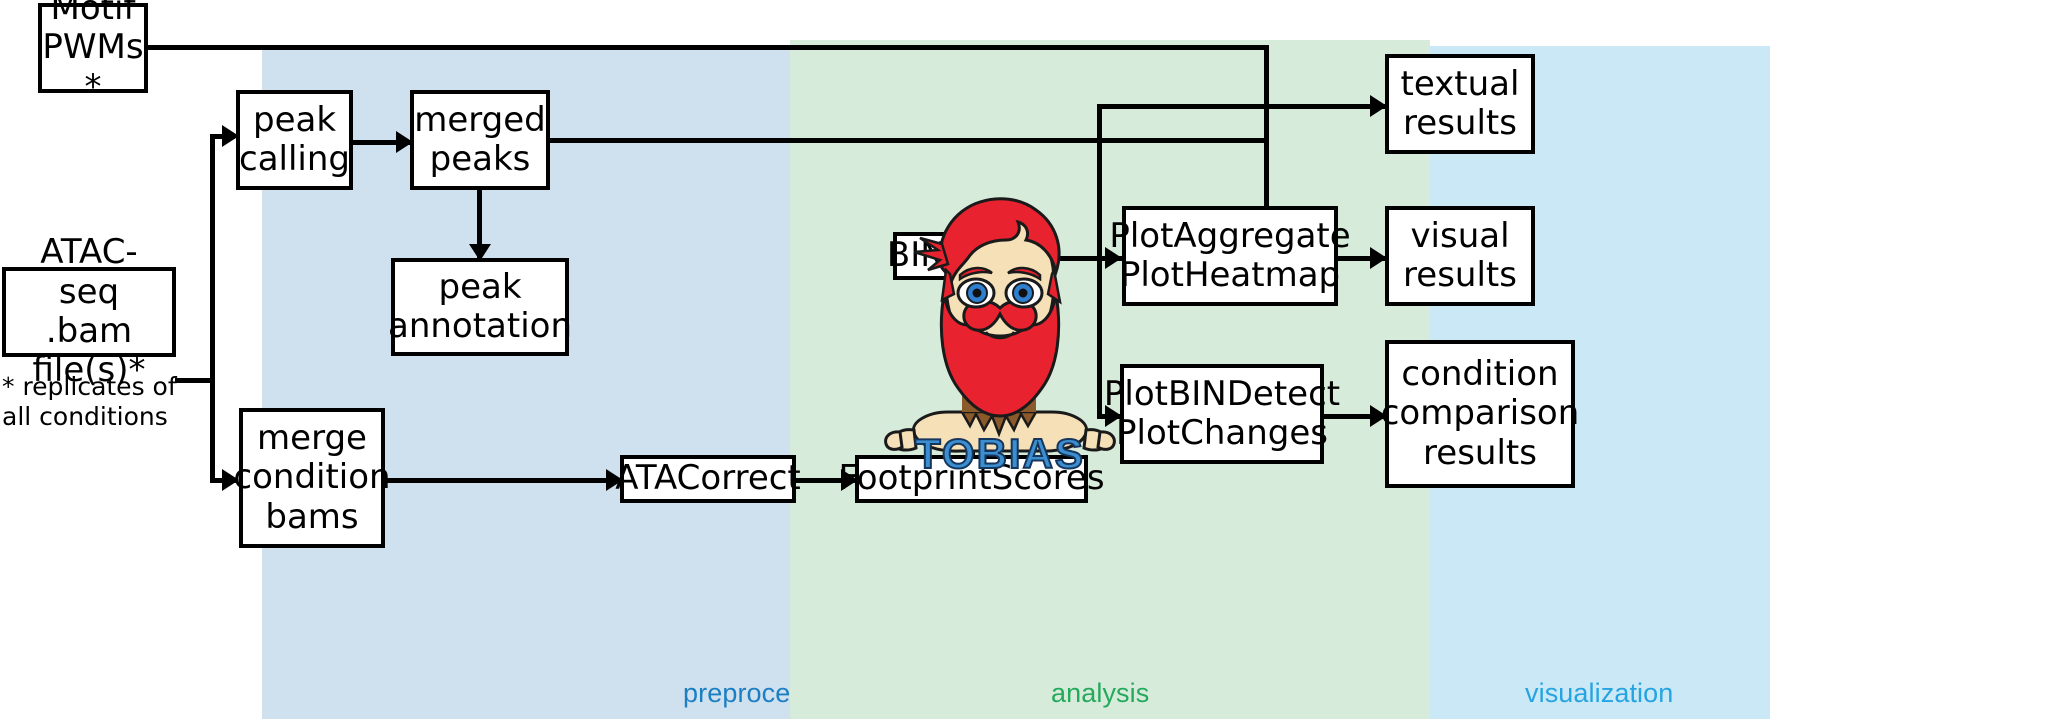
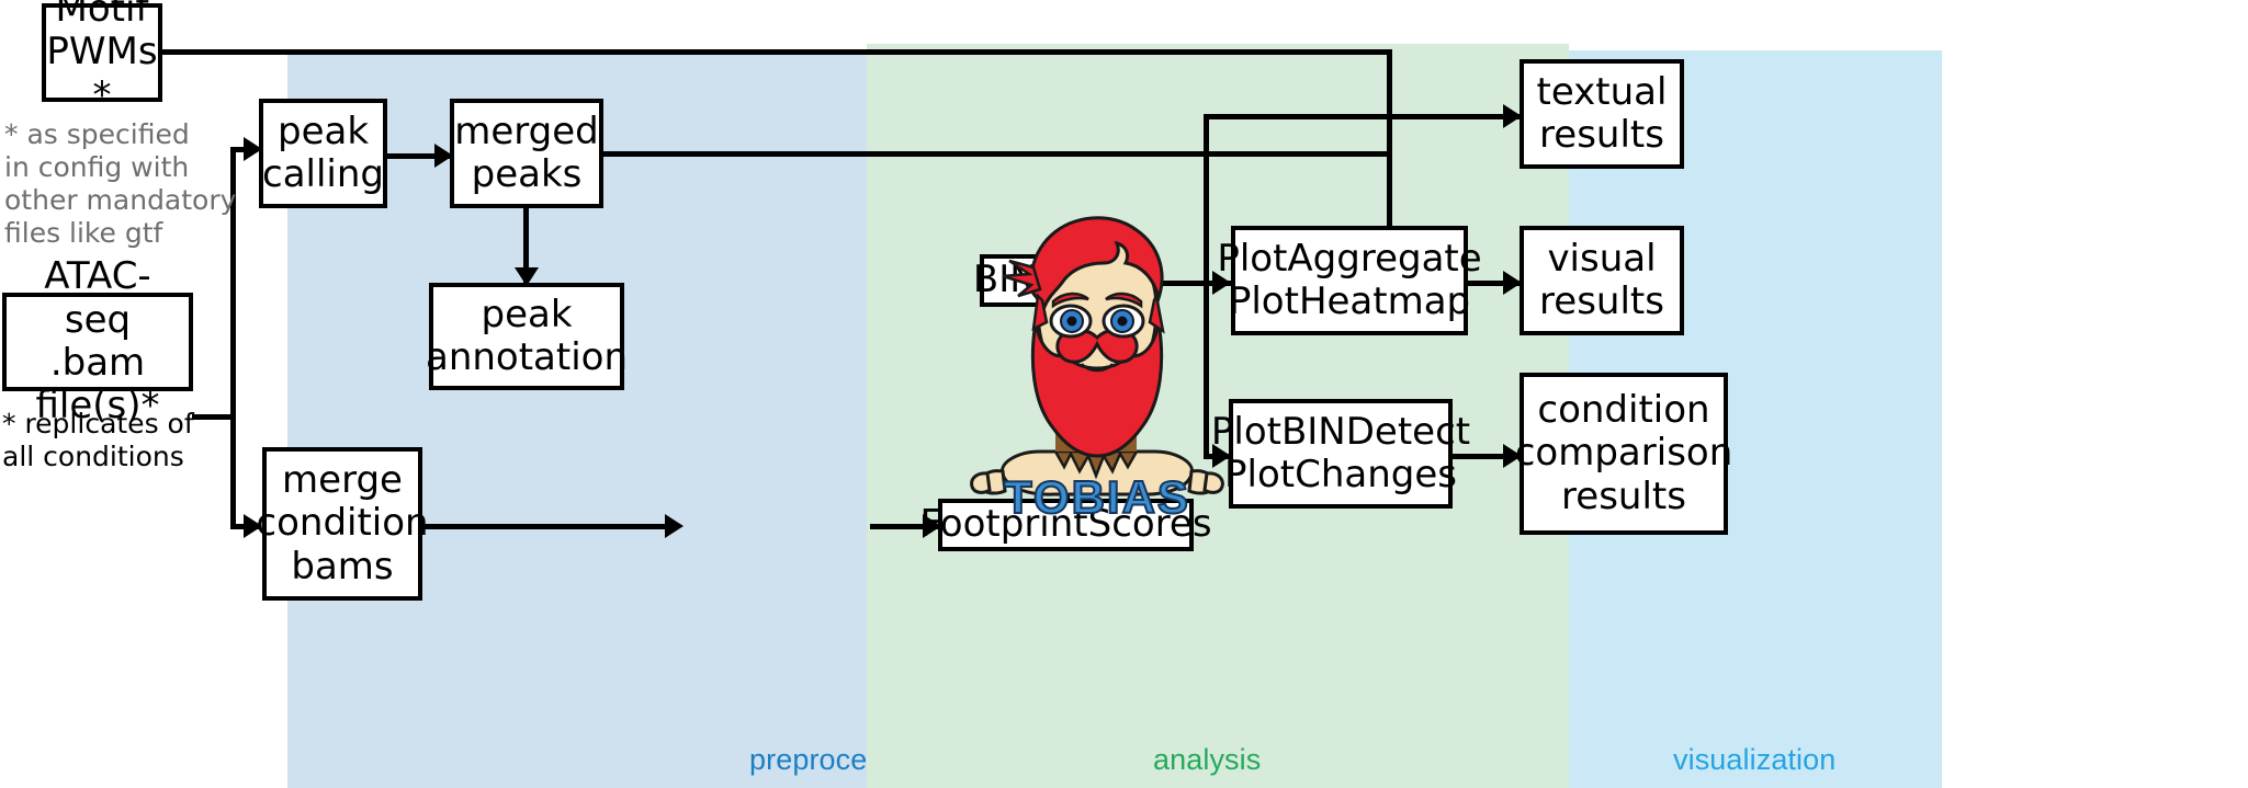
  analysis
  visualization
  Motif
  PWMs *
+ * as specified
+ in config with
+ other mandatory
+ files like gtf
  ATAC-seq
  .bam file(s)*
  * replicates of
  all conditions
  peak
  calling
  merged
  peaks
  peak
  annotation
  merge
  condition
  bams
- ATACorrect
  FootprintScores
  TOBIAS
  PlotAggregate
  PlotHeatmap
  PlotBINDetect
  PlotChanges
  textual
  results
  visual
  results
  condition
  comparison
  results
